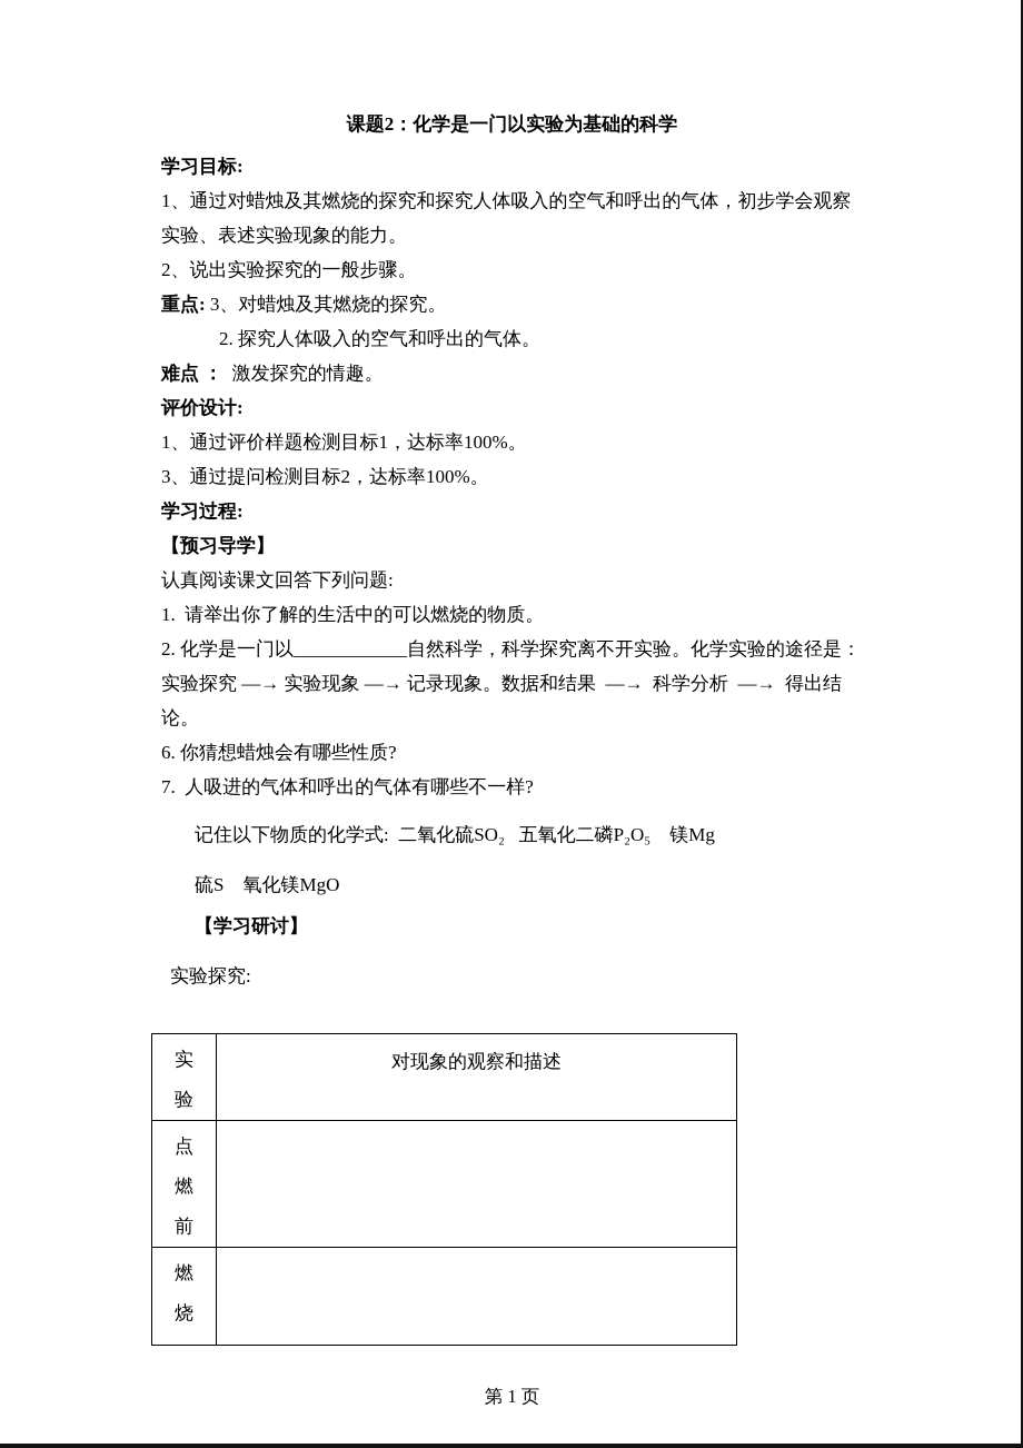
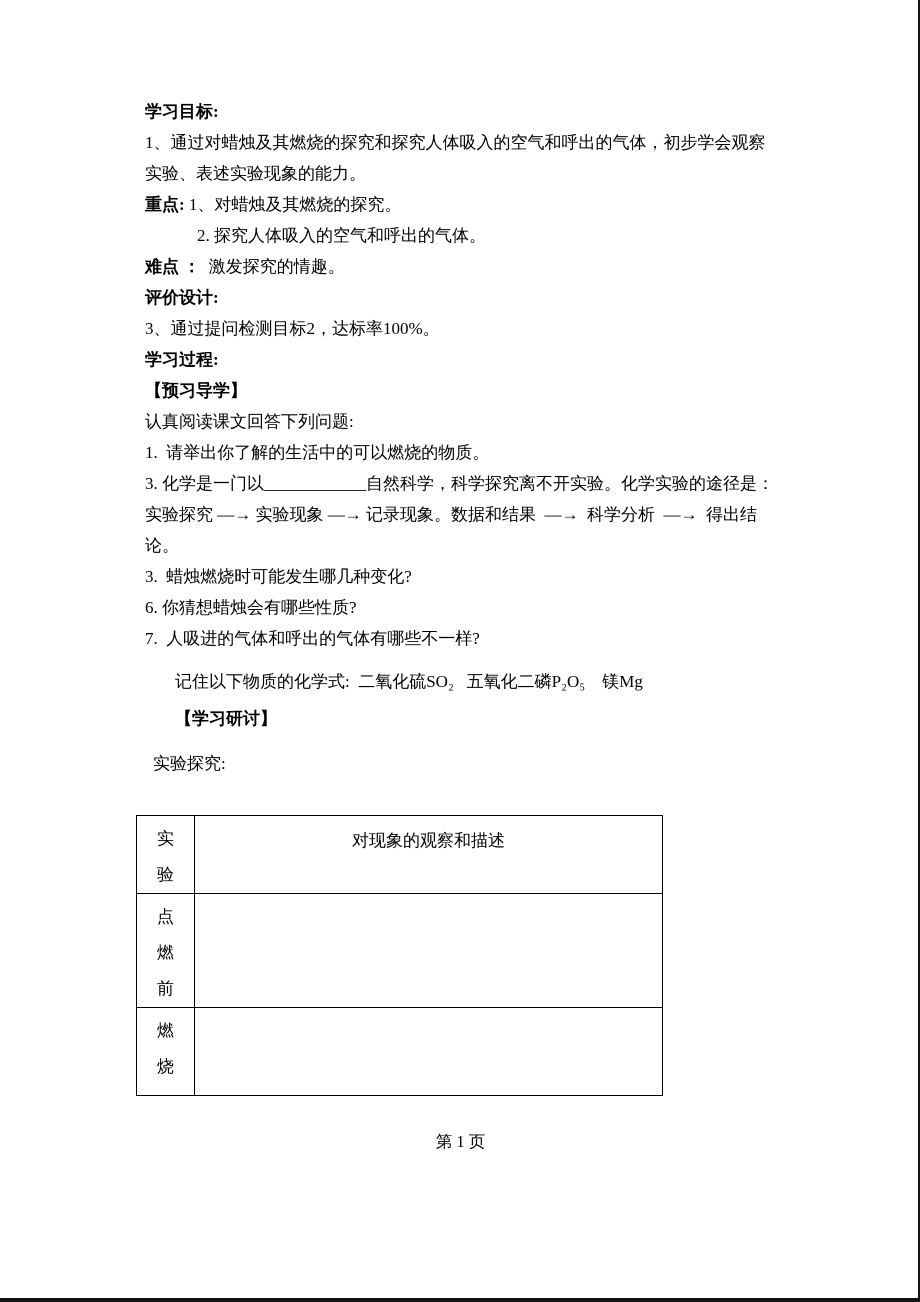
- 课题2：化学是一门以实验为基础的科学
  学习目标:
  1、通过对蜡烛及其燃烧的探究和探究人体吸入的空气和呼出的气体，初步学会观察实验、表述实验现象的能力。
- 2、说出实验探究的一般步骤。
- 重点: 3、对蜡烛及其燃烧的探究。
+ 重点: 1、对蜡烛及其燃烧的探究。
  2. 探究人体吸入的空气和呼出的气体。
  难点 ： 激发探究的情趣。
  评价设计:
- 1、通过评价样题检测目标1，达标率100%。
  3、通过提问检测目标2，达标率100%。
  学习过程:
  【预习导学】
  认真阅读课文回答下列问题:
  1. 请举出你了解的生活中的可以燃烧的物质。
- 2. 化学是一门以____________自然科学，科学探究离不开实验。化学实验的途径是：实验探究 —→ 实验现象 —→ 记录现象。数据和结果 —→ 科学分析 —→ 得出结论。
+ 3. 化学是一门以____________自然科学，科学探究离不开实验。化学实验的途径是：实验探究 —→ 实验现象 —→ 记录现象。数据和结果 —→ 科学分析 —→ 得出结论。
+ 3. 蜡烛燃烧时可能发生哪几种变化?
  6. 你猜想蜡烛会有哪些性质?
  7. 人吸进的气体和呼出的气体有哪些不一样?
  记住以下物质的化学式: 二氧化硫SO₂ 五氧化二磷P₂O₅ 镁Mg
- 硫S 氧化镁MgO
  【学习研讨】
  实验探究:
  实 验	对现象的观察和描述
  点 燃 前
  燃 烧
  第 1 页
